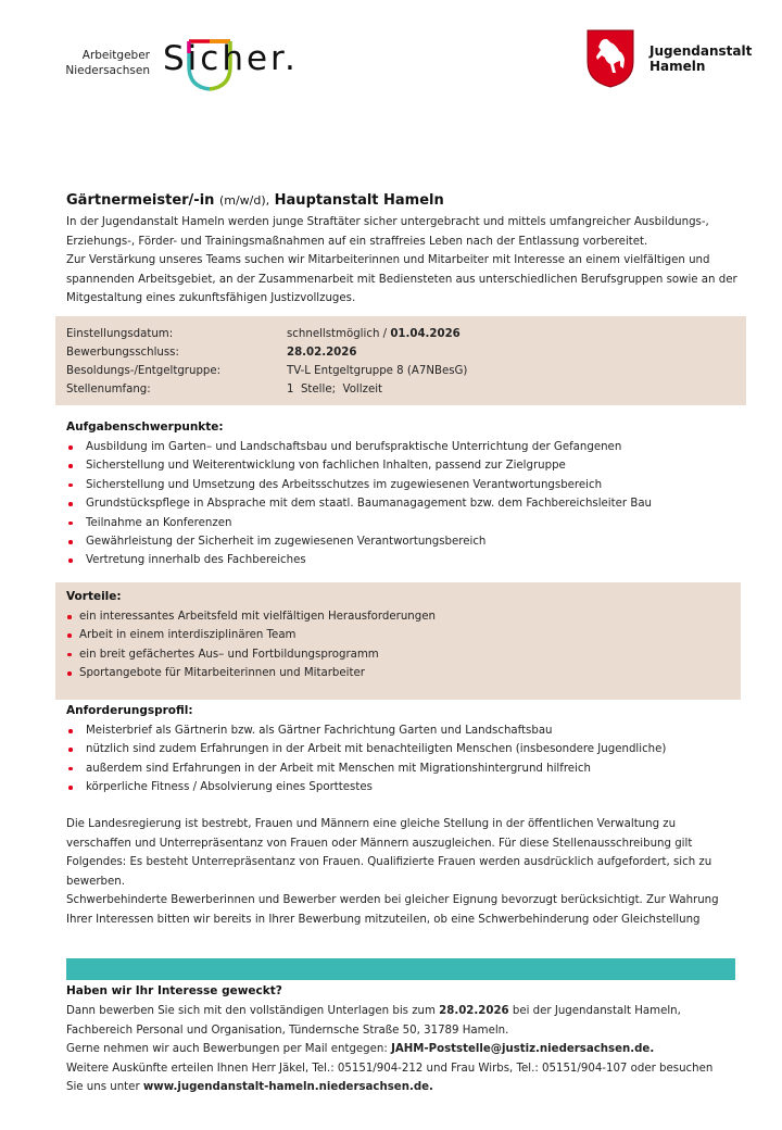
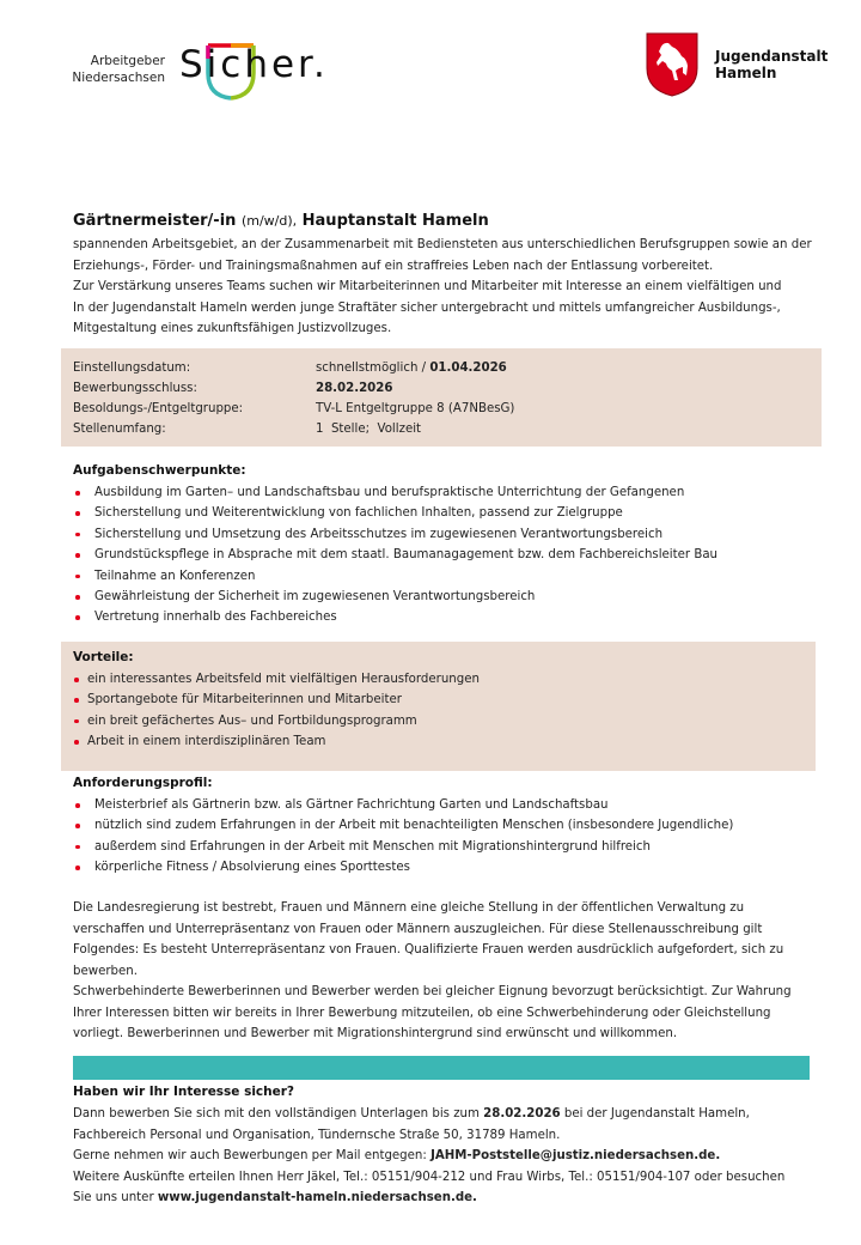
  Arbeitgeber
  Niedersachsen
  Sicher.
  Jugendanstalt
  Hameln
  Gärtnermeister/-in (m/w/d), Hauptanstalt Hameln
- In der Jugendanstalt Hameln werden junge Straftäter sicher untergebracht und mittels umfangreicher Ausbildungs-,
+ spannenden Arbeitsgebiet, an der Zusammenarbeit mit Bediensteten aus unterschiedlichen Berufsgruppen sowie an der
  Erziehungs-, Förder- und Trainingsmaßnahmen auf ein straffreies Leben nach der Entlassung vorbereitet.
  Zur Verstärkung unseres Teams suchen wir Mitarbeiterinnen und Mitarbeiter mit Interesse an einem vielfältigen und
- spannenden Arbeitsgebiet, an der Zusammenarbeit mit Bediensteten aus unterschiedlichen Berufsgruppen sowie an der
+ In der Jugendanstalt Hameln werden junge Straftäter sicher untergebracht und mittels umfangreicher Ausbildungs-,
  Mitgestaltung eines zukunftsfähigen Justizvollzuges.
  Einstellungsdatum:
  schnellstmöglich / 01.04.2026
  Bewerbungsschluss:
  28.02.2026
  Besoldungs-/Entgeltgruppe:
  TV-L Entgeltgruppe 8 (A7NBesG)
  Stellenumfang:
  1 Stelle; Vollzeit
  Aufgabenschwerpunkte:
  Ausbildung im Garten– und Landschaftsbau und berufspraktische Unterrichtung der Gefangenen
  Sicherstellung und Weiterentwicklung von fachlichen Inhalten, passend zur Zielgruppe
  Sicherstellung und Umsetzung des Arbeitsschutzes im zugewiesenen Verantwortungsbereich
  Grundstückspflege in Absprache mit dem staatl. Baumanagagement bzw. dem Fachbereichsleiter Bau
  Teilnahme an Konferenzen
  Gewährleistung der Sicherheit im zugewiesenen Verantwortungsbereich
  Vertretung innerhalb des Fachbereiches
  Vorteile:
  ein interessantes Arbeitsfeld mit vielfältigen Herausforderungen
- Arbeit in einem interdisziplinären Team
+ Sportangebote für Mitarbeiterinnen und Mitarbeiter
  ein breit gefächertes Aus– und Fortbildungsprogramm
- Sportangebote für Mitarbeiterinnen und Mitarbeiter
+ Arbeit in einem interdisziplinären Team
  Anforderungsprofil:
  Meisterbrief als Gärtnerin bzw. als Gärtner Fachrichtung Garten und Landschaftsbau
  nützlich sind zudem Erfahrungen in der Arbeit mit benachteiligten Menschen (insbesondere Jugendliche)
  außerdem sind Erfahrungen in der Arbeit mit Menschen mit Migrationshintergrund hilfreich
  körperliche Fitness / Absolvierung eines Sporttestes
  Die Landesregierung ist bestrebt, Frauen und Männern eine gleiche Stellung in der öffentlichen Verwaltung zu
  verschaffen und Unterrepräsentanz von Frauen oder Männern auszugleichen. Für diese Stellenausschreibung gilt
  Folgendes: Es besteht Unterrepräsentanz von Frauen. Qualifizierte Frauen werden ausdrücklich aufgefordert, sich zu
  bewerben.
  Schwerbehinderte Bewerberinnen und Bewerber werden bei gleicher Eignung bevorzugt berücksichtigt. Zur Wahrung
  Ihrer Interessen bitten wir bereits in Ihrer Bewerbung mitzuteilen, ob eine Schwerbehinderung oder Gleichstellung
+ vorliegt. Bewerberinnen und Bewerber mit Migrationshintergrund sind erwünscht und willkommen.
- Haben wir Ihr Interesse geweckt?
+ Haben wir Ihr Interesse sicher?
  Dann bewerben Sie sich mit den vollständigen Unterlagen bis zum 28.02.2026 bei der Jugendanstalt Hameln,
  Fachbereich Personal und Organisation, Tündernsche Straße 50, 31789 Hameln.
  Gerne nehmen wir auch Bewerbungen per Mail entgegen: JAHM-Poststelle@justiz.niedersachsen.de.
  Weitere Auskünfte erteilen Ihnen Herr Jäkel, Tel.: 05151/904-212 und Frau Wirbs, Tel.: 05151/904-107 oder besuchen
  Sie uns unter www.jugendanstalt-hameln.niedersachsen.de.
